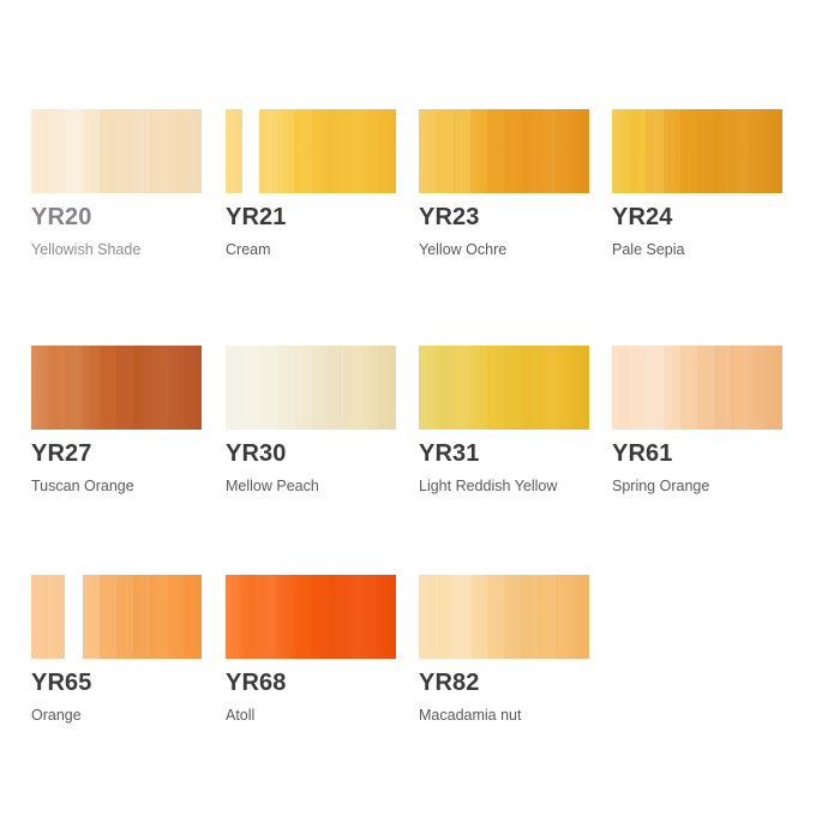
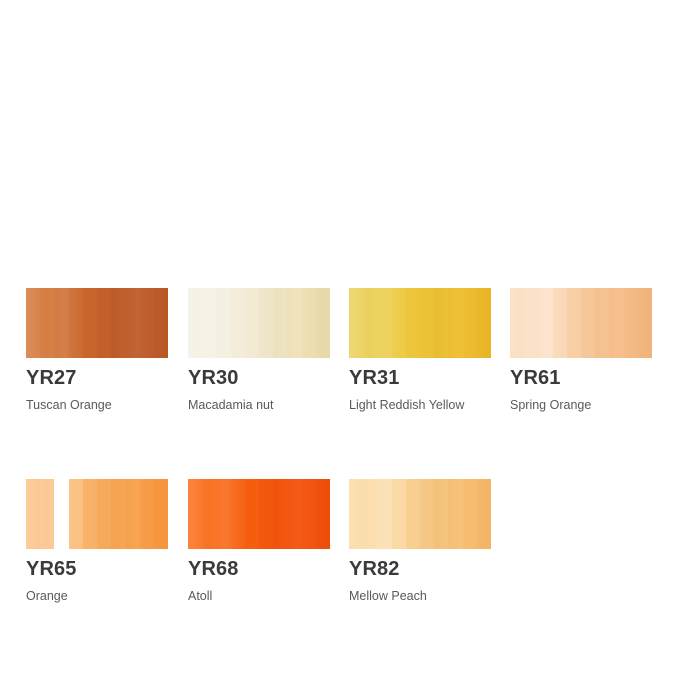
- YR20
- Yellowish Shade
- YR21
- Cream
- YR23
- Yellow Ochre
- YR24
- Pale Sepia
  YR27
  Tuscan Orange
  YR30
- Mellow Peach
+ Macadamia nut
  YR31
  Light Reddish Yellow
  YR61
  Spring Orange
  YR65
  Orange
  YR68
  Atoll
  YR82
- Macadamia nut
+ Mellow Peach
